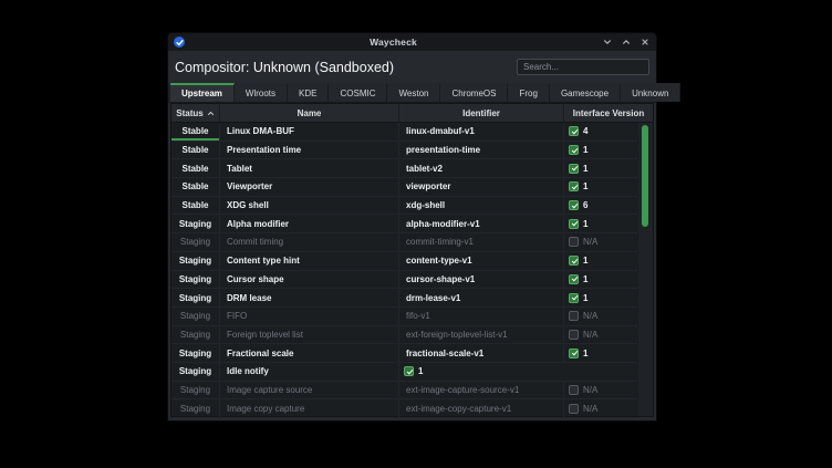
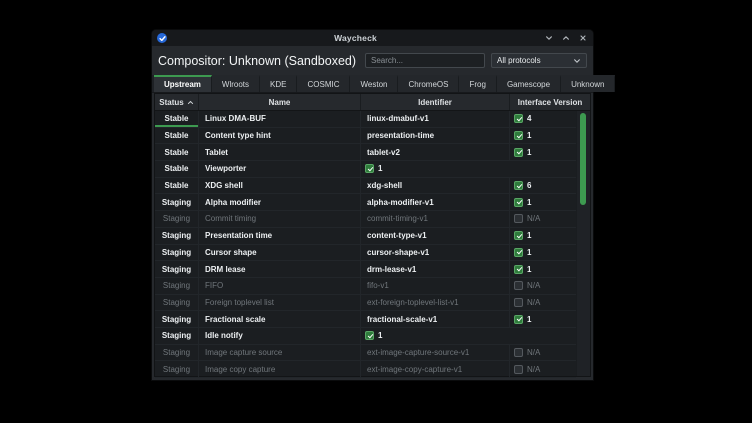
  Waycheck
  Compositor: Unknown (Sandboxed)
  Search...
+ All protocols
  Upstream
  Wlroots
  KDE
  COSMIC
  Weston
  ChromeOS
  Frog
  Gamescope
  Unknown
  Status
  Name
  Identifier
  Interface Version
  Stable
  Linux DMA-BUF
  linux-dmabuf-v1
  4
  Stable
- Presentation time
+ Content type hint
  presentation-time
  1
  Stable
  Tablet
  tablet-v2
  1
  Stable
  Viewporter
- viewporter
  1
  Stable
  XDG shell
  xdg-shell
  6
  Staging
  Alpha modifier
  alpha-modifier-v1
  1
  Staging
  Commit timing
  commit-timing-v1
  N/A
  Staging
- Content type hint
+ Presentation time
  content-type-v1
  1
  Staging
  Cursor shape
  cursor-shape-v1
  1
  Staging
  DRM lease
  drm-lease-v1
  1
  Staging
  FIFO
  fifo-v1
  N/A
  Staging
  Foreign toplevel list
  ext-foreign-toplevel-list-v1
  N/A
  Staging
  Fractional scale
  fractional-scale-v1
  1
  Staging
  Idle notify
  1
  Staging
  Image capture source
  ext-image-capture-source-v1
  N/A
  Staging
  Image copy capture
  ext-image-copy-capture-v1
  N/A
